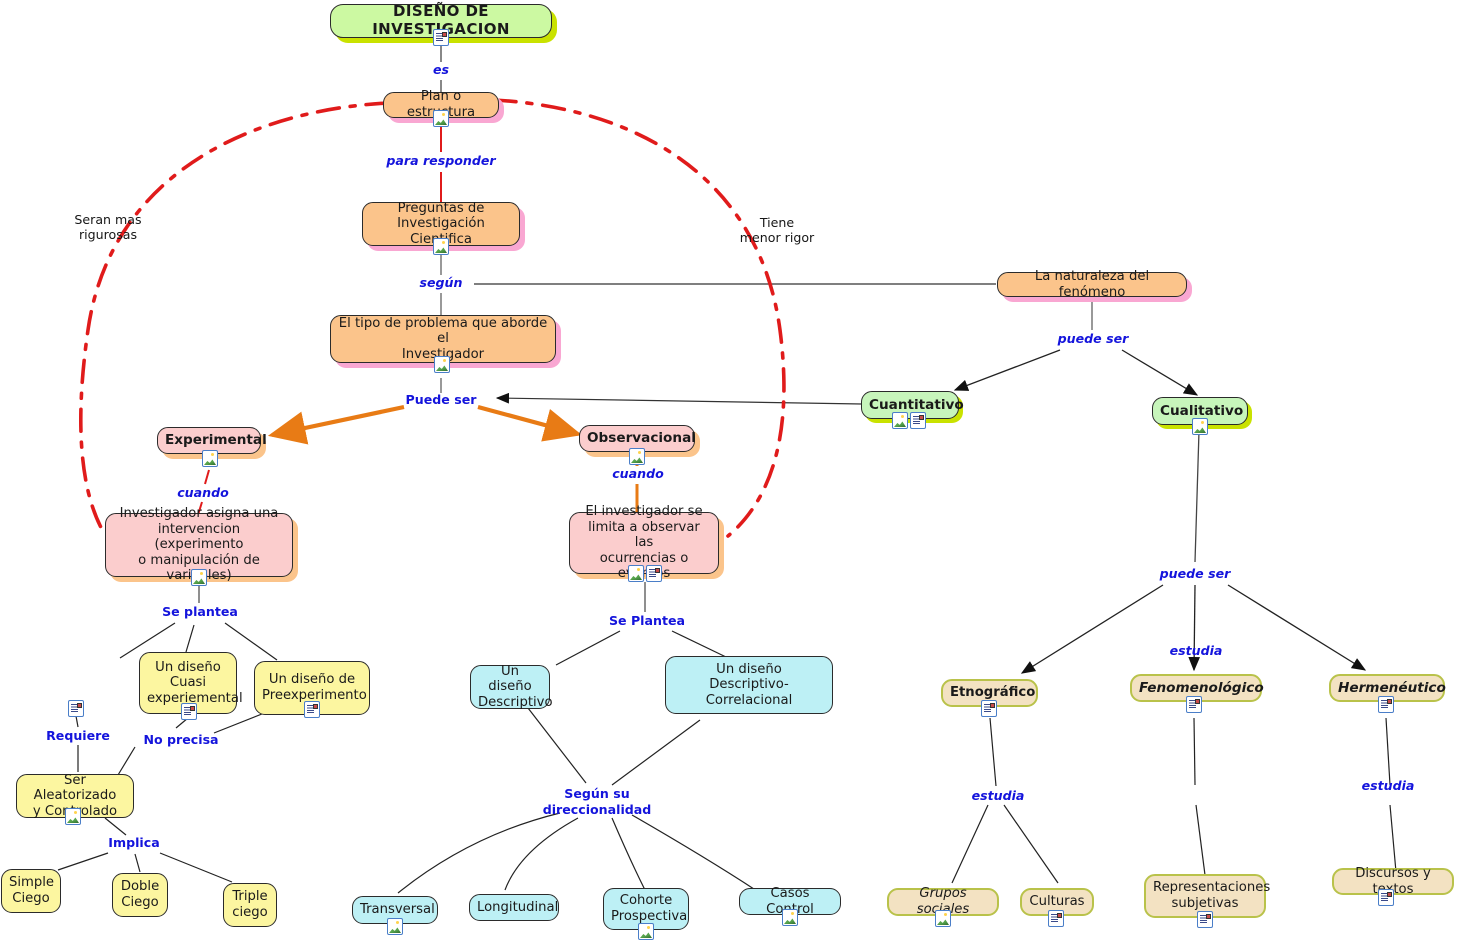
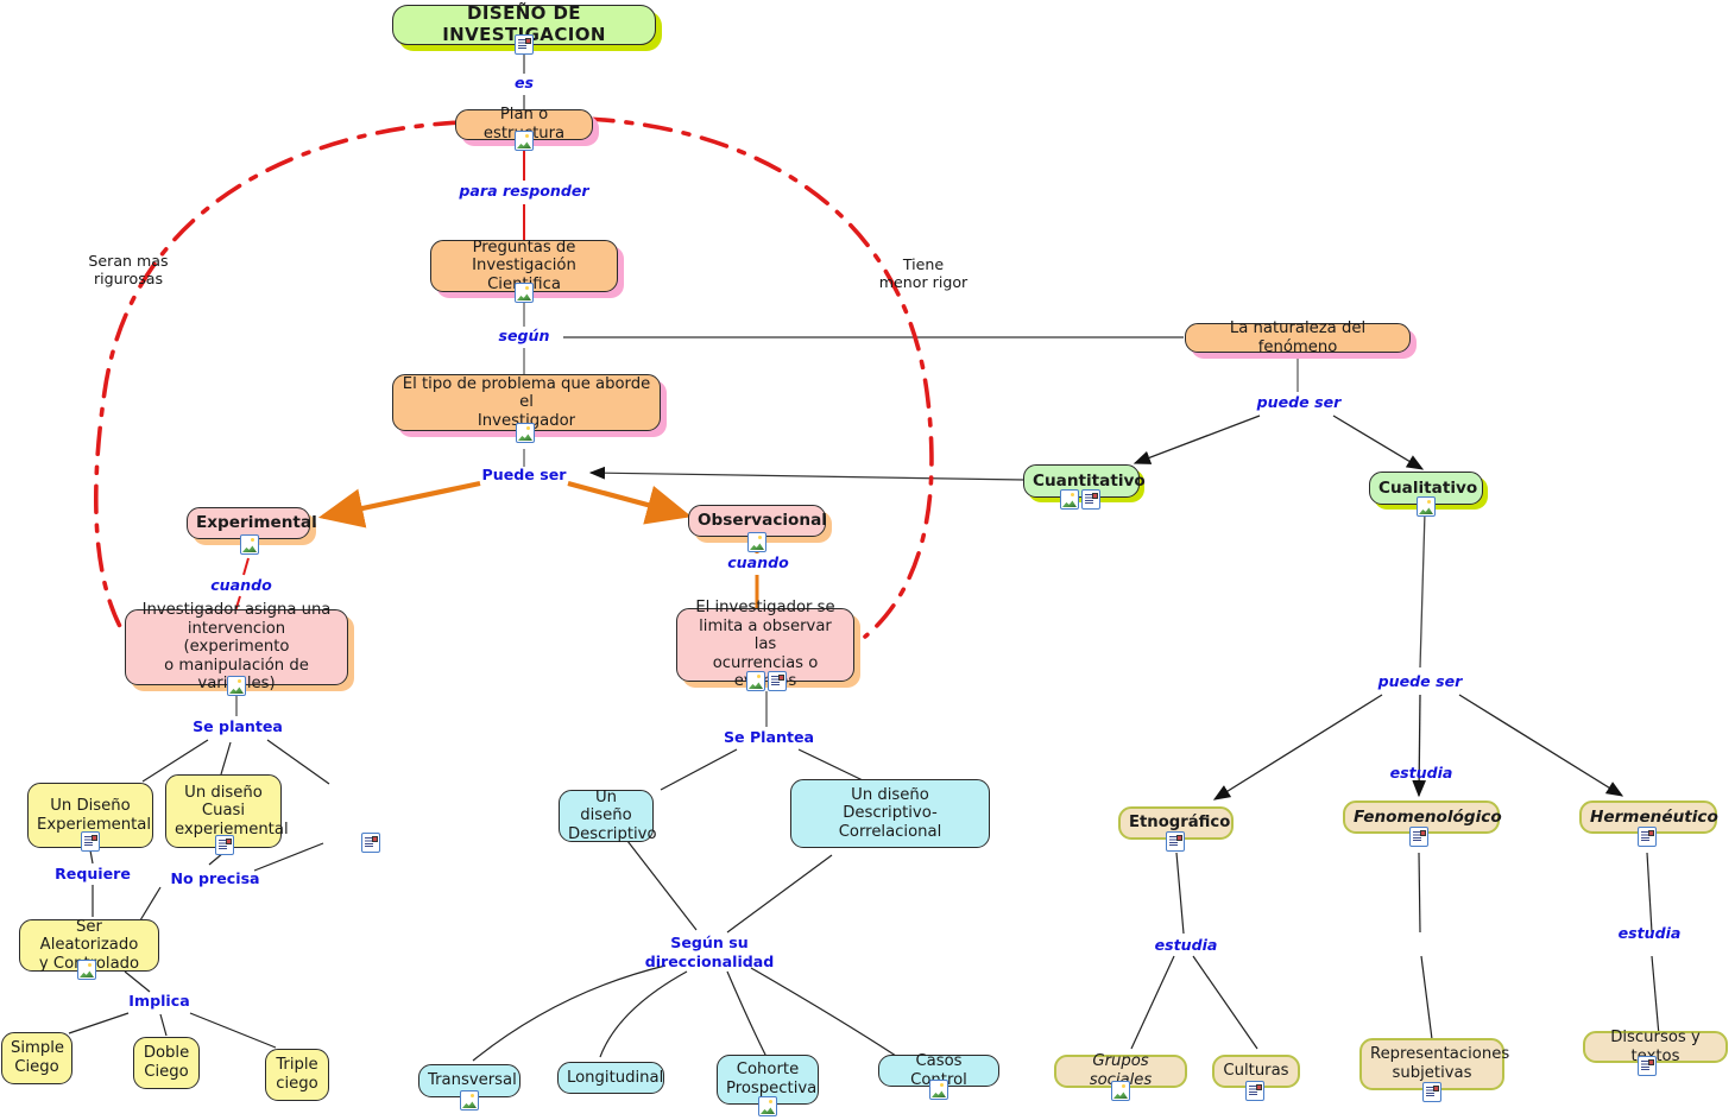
  DISEÑO DE INVESTACION
  Plan o estrtura
  Preguntas de
  Investigación Ciefica
  El tipo de problema que aborde el
  Investigador
  La naturaleza del fenómeno
  Cuantitativo
  Cualitativo
  Experimental
  Observacional
  Investigador asigna una
  intervencion (experimento
  o manipulación de variles)
  El investigador se
  limita a observar las
  ocurrencias o es
+ Un Diseño
+ Experiemental
  Un diseño
  Cuasi
  experiemental
- Un diseño de
- Preexperimento
  Ser Aleatorizado
  y Coolado
  Simple
  Ciego
  Doble
  Ciego
  Triple
  ciego
  Un diseño
  Descriptivo
  Un diseño
  Descriptivo-Correlacional
  Transversal
  Longitudinal
  Cohorte
  Prospectiva
  Casos Corol
  Etnográfico
  Fenomenológico
  Hermenéutico
  Grupos soles
  Culturas
  Representaciones
  subjetivas
  Discursos y ttos
  es
  para responder
  según
  Puede ser
  puede ser
  puede ser
  cuando
  cuando
  Se plantea
  Se Plantea
  Requiere
  No precisa
  Implica
  Según su
  direccionalidad
  estudia
  estudia
  estudia
  Seran mas
  rigurosas
  Tiene
  menor rigor
